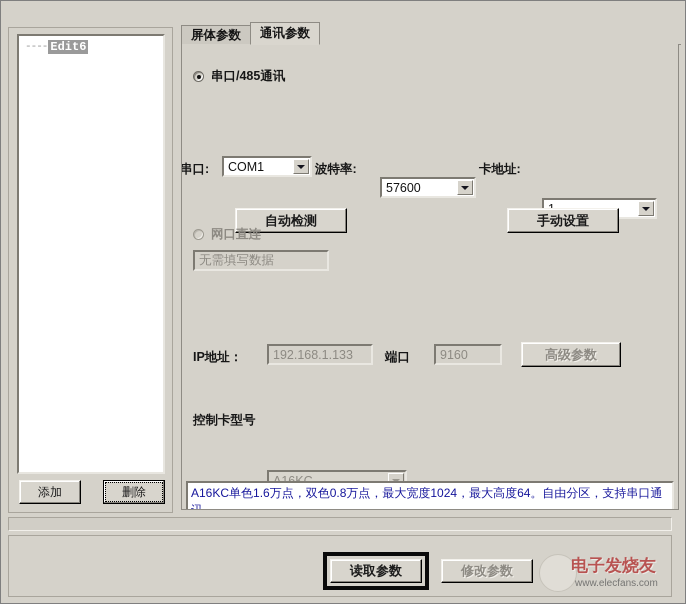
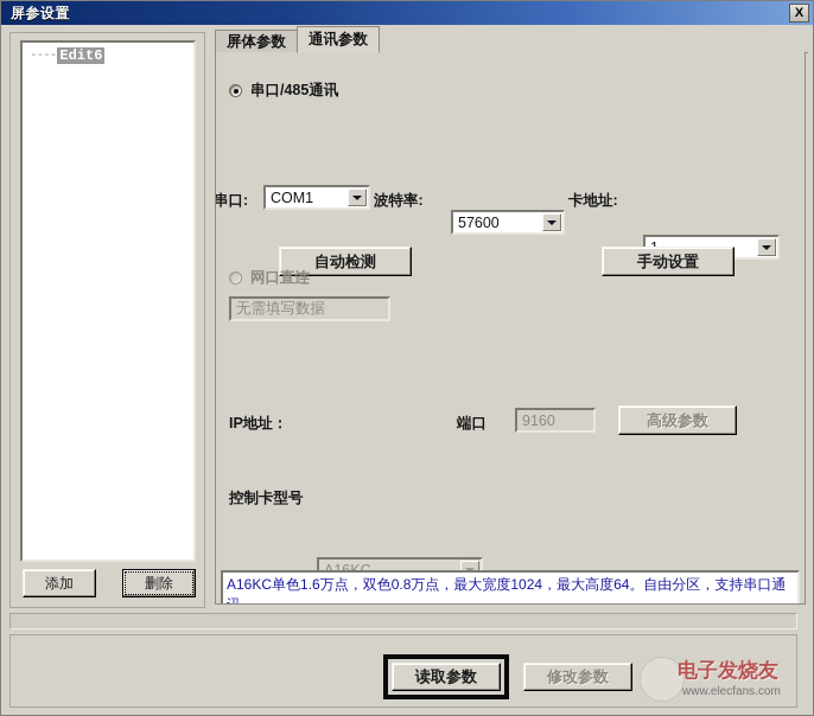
+ 屏参设置
+ X
  ----
  Edit6
  添加
  删除
  屏体参数
  通讯参数
  串口/485通讯
  串口:
  COM1
  波特率:
  57600
  卡地址:
  自动检测
  手动设置
  网口直连
  无需填写数据
  IP地址：
- 192.168.1.133
  端口
  9160
  高级参数
  控制卡型号
  A16KC单色1.6万点，双色0.8万点，最大宽度1024，最大高度64。自由分区，支持串口通
  读取参数
  修改参数
  电子发烧友
  www.elecfans.com
